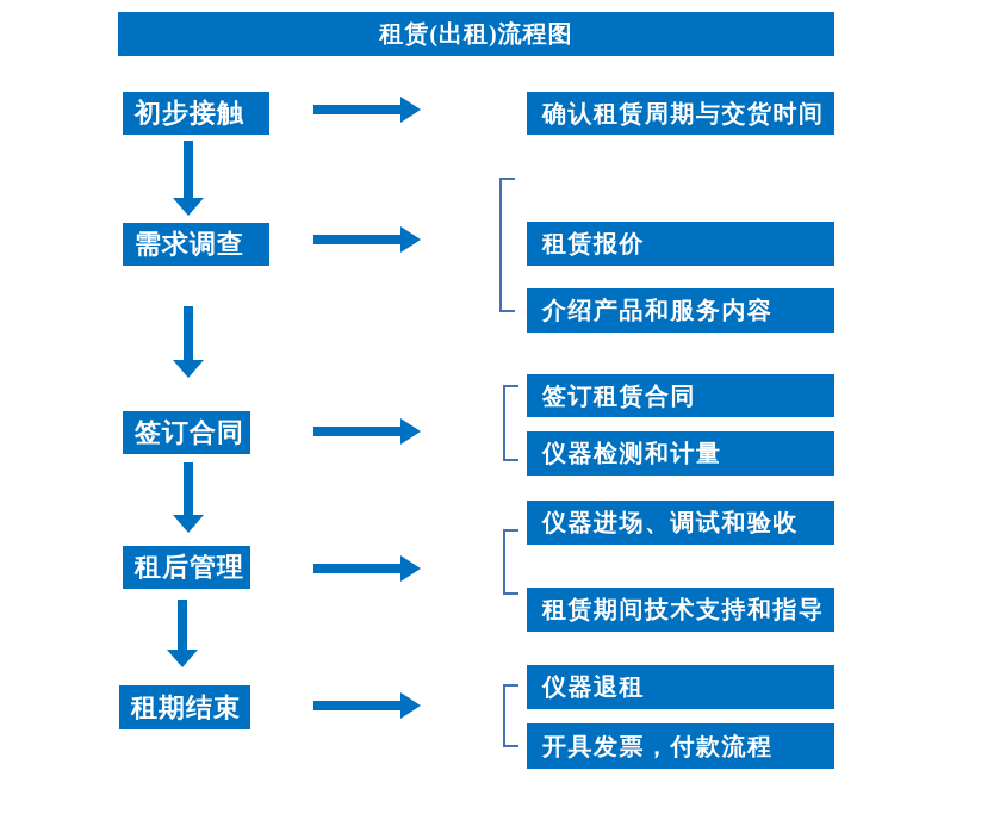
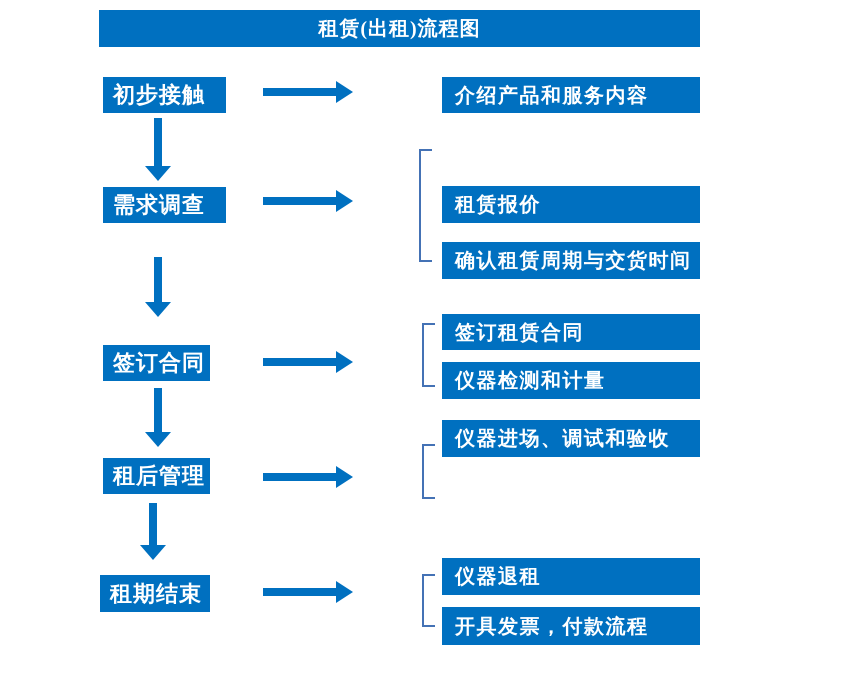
  租赁(出租)流程图
  初步接触
  需求调查
  签订合同
  租后管理
  租期结束
- 确认租赁周期与交货时间
+ 介绍产品和服务内容
  租赁报价
- 介绍产品和服务内容
+ 确认租赁周期与交货时间
  签订租赁合同
  仪器检测和计量
  仪器进场、调试和验收
- 租赁期间技术支持和指导
  仪器退租
  开具发票，付款流程
